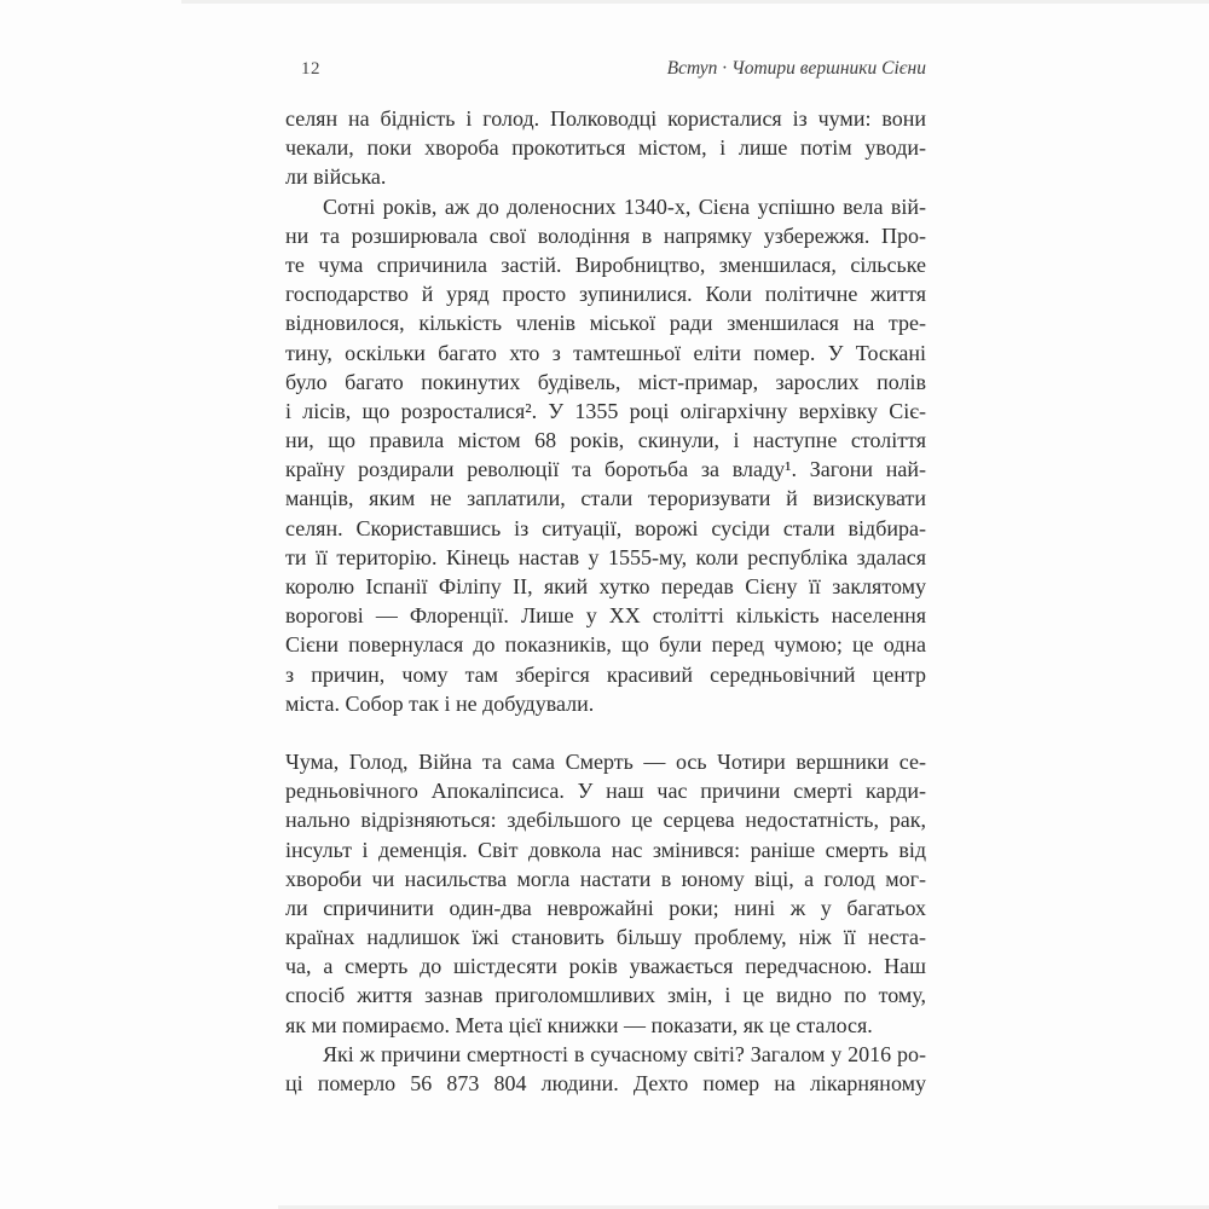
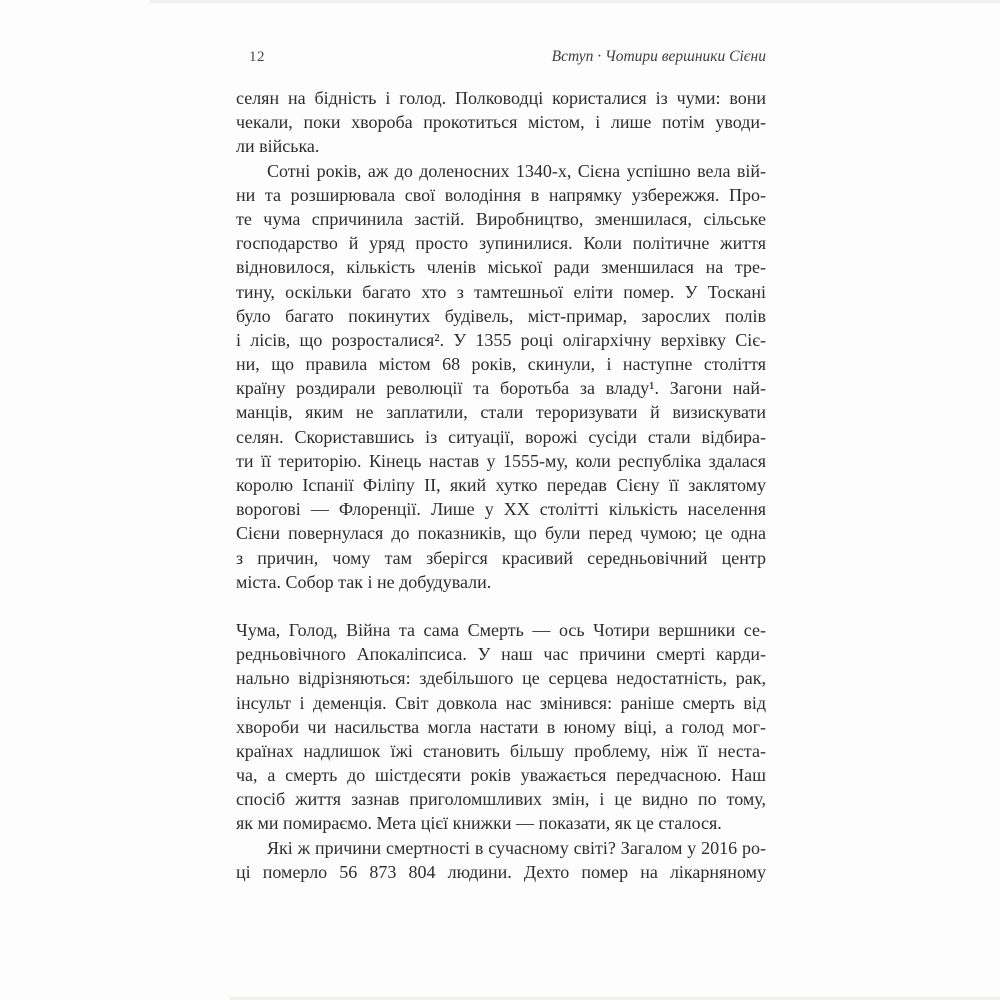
  12
  Вступ · Чотири вершники Сієни
  селян на бідність і голод. Полководці користалися із чуми: вони
  чекали, поки хвороба прокотиться містом, і лише потім уводи-
  ли війська.
  Сотні років, аж до доленосних 1340-х, Сієна успішно вела вій-
  ни та розширювала свої володіння в напрямку узбережжя. Про-
  те чума спричинила застій. Виробництво, зменшилася, сільське
  господарство й уряд просто зупинилися. Коли політичне життя
  відновилося, кількість членів міської ради зменшилася на тре-
  тину, оскільки багато хто з тамтешньої еліти помер. У Тоскані
  було багато покинутих будівель, міст-примар, зарослих полів
  і лісів, що розросталися². У 1355 році олігархічну верхівку Сіє-
  ни, що правила містом 68 років, скинули, і наступне століття
  країну роздирали революції та боротьба за владу¹. Загони най-
  манців, яким не заплатили, стали тероризувати й визискувати
  селян. Скориставшись із ситуації, ворожі сусіди стали відбира-
  ти її територію. Кінець настав у 1555-му, коли республіка здалася
  королю Іспанії Філіпу II, який хутко передав Сієну її заклятому
  ворогові — Флоренції. Лише у XX столітті кількість населення
  Сієни повернулася до показників, що були перед чумою; це одна
  з причин, чому там зберігся красивий середньовічний центр
  міста. Собор так і не добудували.
  Чума, Голод, Війна та сама Смерть — ось Чотири вершники се-
  редньовічного Апокаліпсиса. У наш час причини смерті карди-
  нально відрізняються: здебільшого це серцева недостатність, рак,
  інсульт і деменція. Світ довкола нас змінився: раніше смерть від
  хвороби чи насильства могла настати в юному віці, а голод мог-
- ли спричинити один-два неврожайні роки; нині ж у багатьох
  країнах надлишок їжі становить більшу проблему, ніж її неста-
  ча, а смерть до шістдесяти років уважається передчасною. Наш
  спосіб життя зазнав приголомшливих змін, і це видно по тому,
  як ми помираємо. Мета цієї книжки — показати, як це сталося.
  Які ж причини смертності в сучасному світі? Загалом у 2016 ро-
  ці померло 56 873 804 людини. Дехто помер на лікарняному
